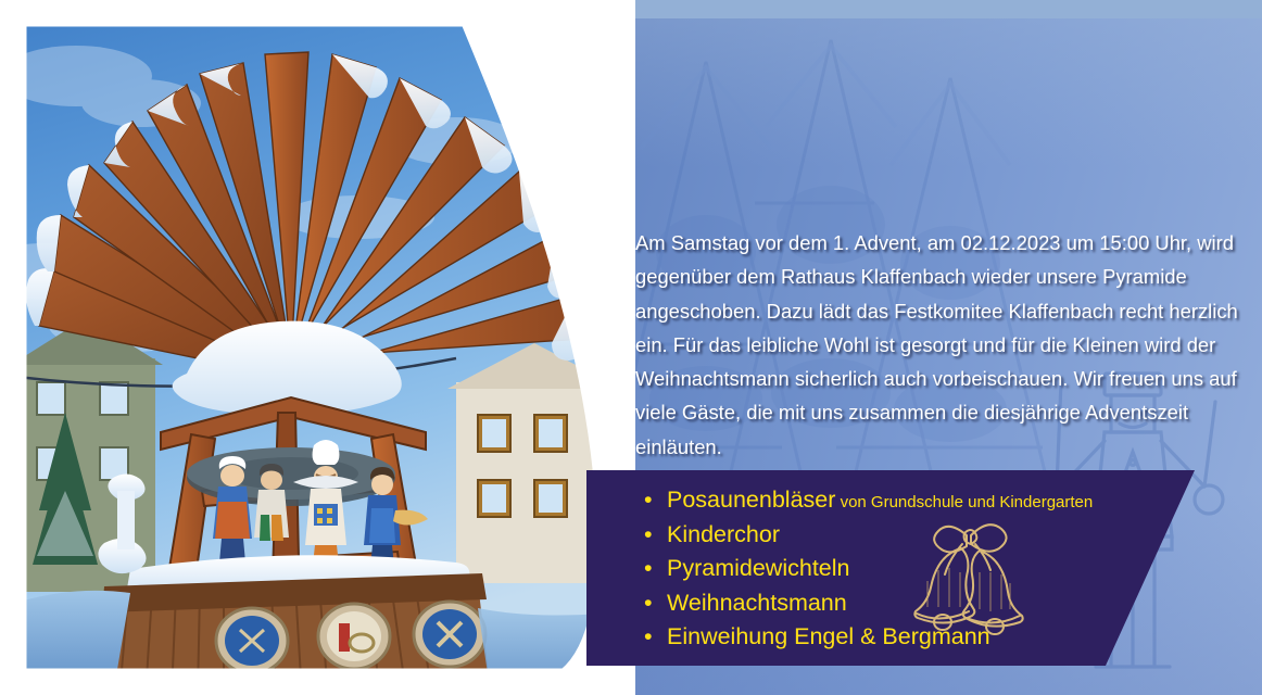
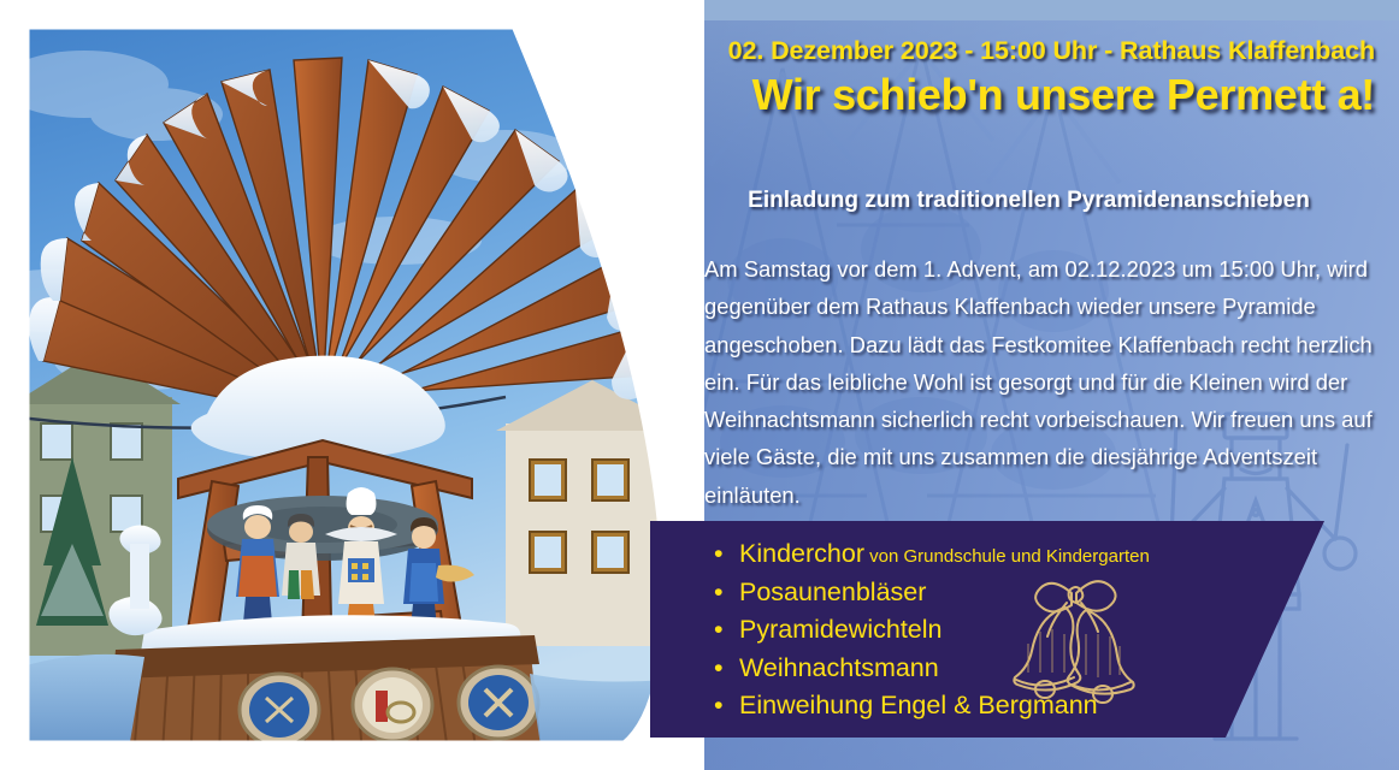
+ 02. Dezember 2023 - 15:00 Uhr - Rathaus Klaffenbach
+ Wir schieb'n unsere Permett a!
+ Einladung zum traditionellen Pyramidenanschieben
- Am Samstag vor dem 1. Advent, am 02.12.2023 um 15:00 Uhr, wird gegenüber dem Rathaus Klaffenbach wieder unsere Pyramide angeschoben. Dazu lädt das Festkomitee Klaffenbach recht herzlich ein. Für das leibliche Wohl ist gesorgt und für die Kleinen wird der Weihnachtsmann sicherlich auch vorbeischauen. Wir freuen uns auf viele Gäste, die mit uns zusammen die diesjährige Adventszeit einläuten.
+ Am Samstag vor dem 1. Advent, am 02.12.2023 um 15:00 Uhr, wird gegenüber dem Rathaus Klaffenbach wieder unsere Pyramide angeschoben. Dazu lädt das Festkomitee Klaffenbach recht herzlich ein. Für das leibliche Wohl ist gesorgt und für die Kleinen wird der Weihnachtsmann sicherlich recht vorbeischauen. Wir freuen uns auf viele Gäste, die mit uns zusammen die diesjährige Adventszeit einläuten.
  •
- Posaunenbläser von Grundschule und Kindergarten
+ Kinderchor von Grundschule und Kindergarten
  •
- Kinderchor
+ Posaunenbläser
  •
  Pyramidewichteln
  •
  Weihnachtsmann
  •
  Einweihung Engel & Bergmann
